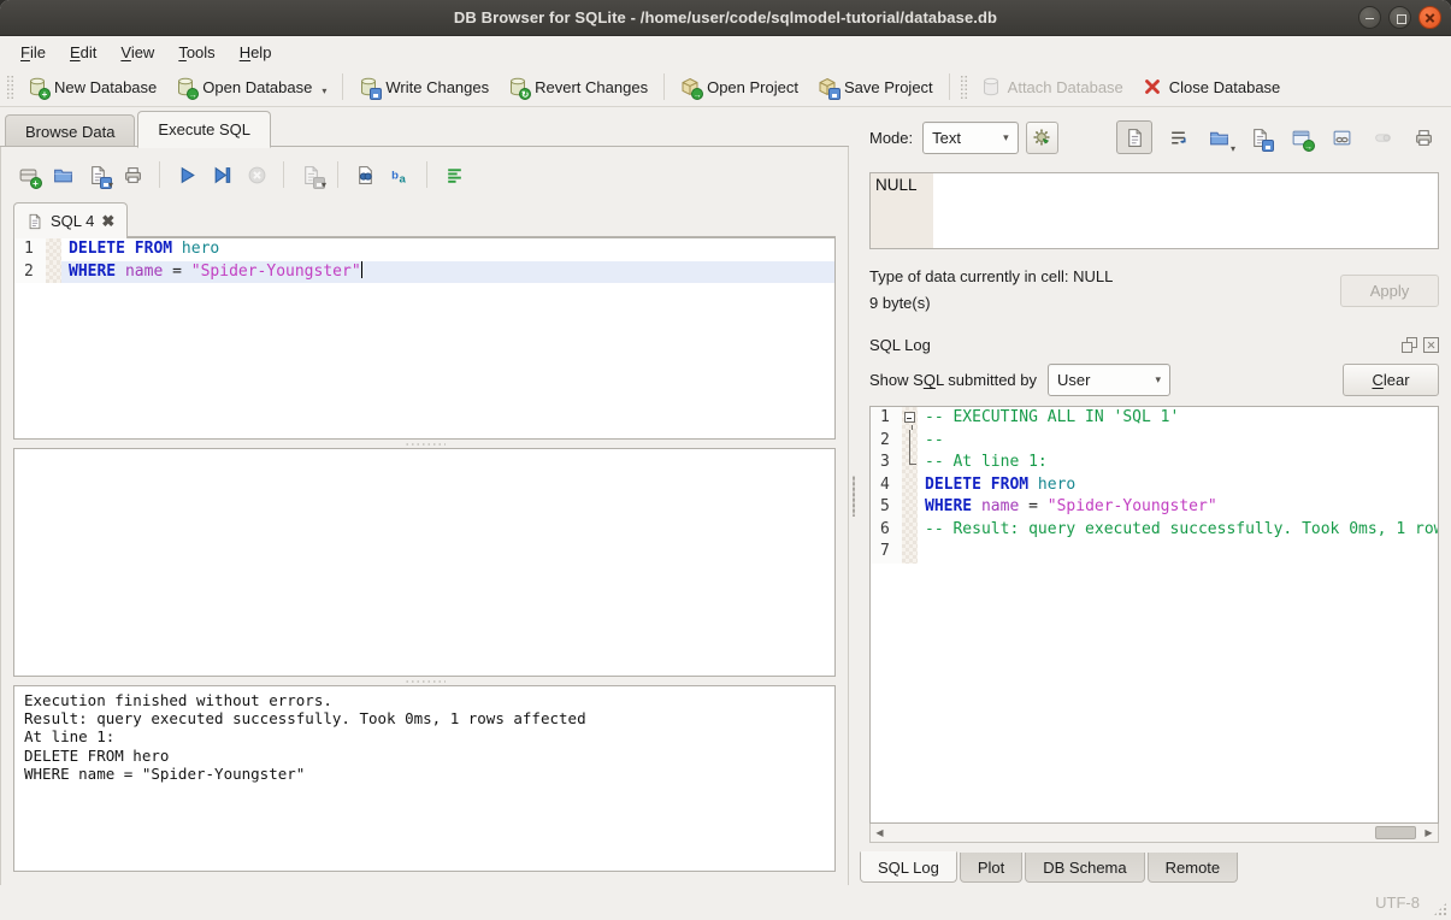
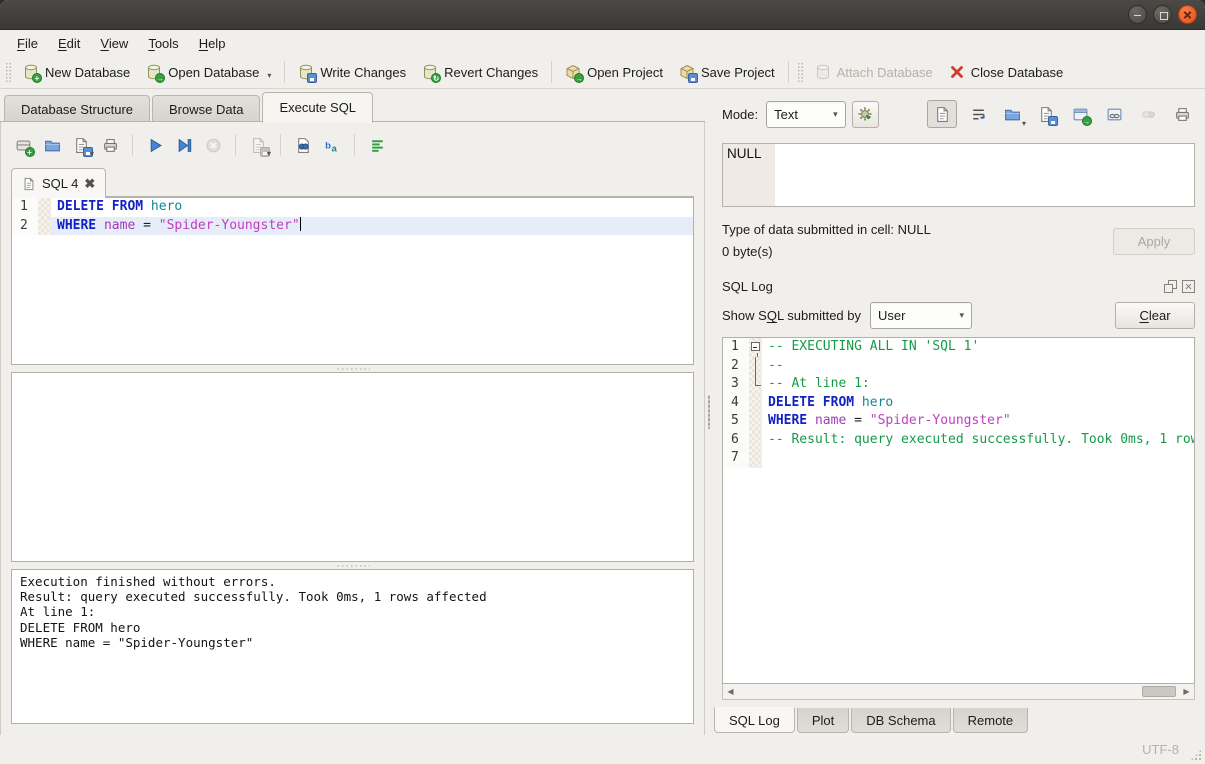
- DB Browser for SQLite - /home/user/code/sqlmodel-tutorial/database.db
  File
  Edit
  View
  Tools
  Help
  New Database
  Open Database
  ▾
  Write Changes
  Revert Changes
  Open Project
  Save Project
  Attach Database
  Close Database
+ Database Structure
  Browse Data
  Execute SQL
  ▾
  ▾
  SQL 4
  ✖
  1
  DELETE FROM hero
  2
  WHERE name = "Spider-Youngster"
  Execution finished without errors.
  Result: query executed successfully. Took 0ms, 1 rows affected
  At line 1:
  DELETE FROM hero
  WHERE name = "Spider-Youngster"
  Mode:
  Text
  ▾
  ▾
  NULL
- Type of data currently in cell: NULL
+ Type of data submitted in cell: NULL
- 9 byte(s)
+ 0 byte(s)
  Apply
  SQL Log
  Show SQL submitted by
  User
  ▾
  Clear
  1
  -- EXECUTING ALL IN 'SQL 1'
  2
  --
  3
  -- At line 1:
  4
  DELETE FROM hero
  5
  WHERE name = "Spider-Youngster"
  6
  -- Result: query executed successfully. Took 0ms, 1 ro
  7
  ◀
  ▶
  SQL Log
  Plot
  DB Schema
  Remote
  UTF-8
